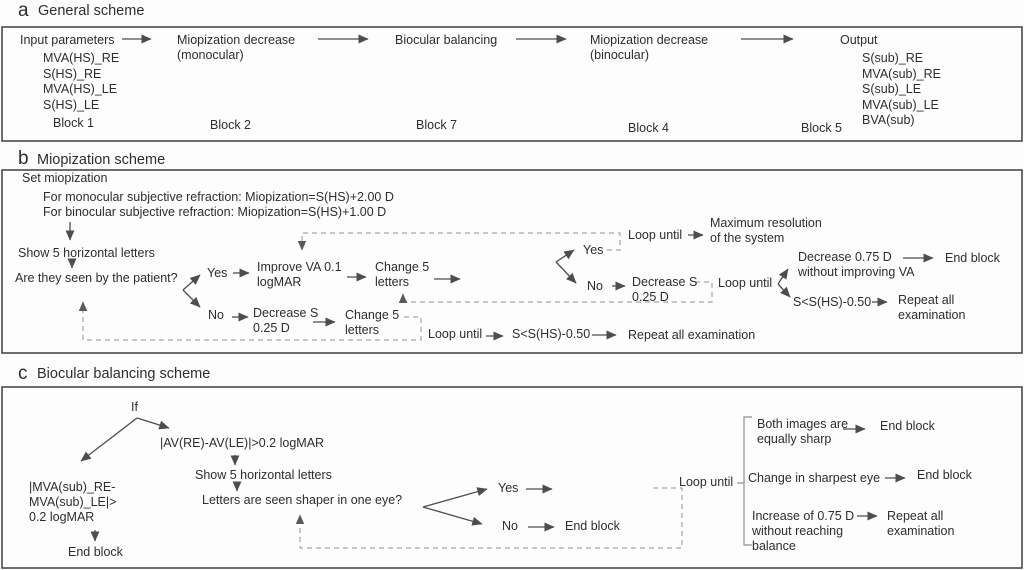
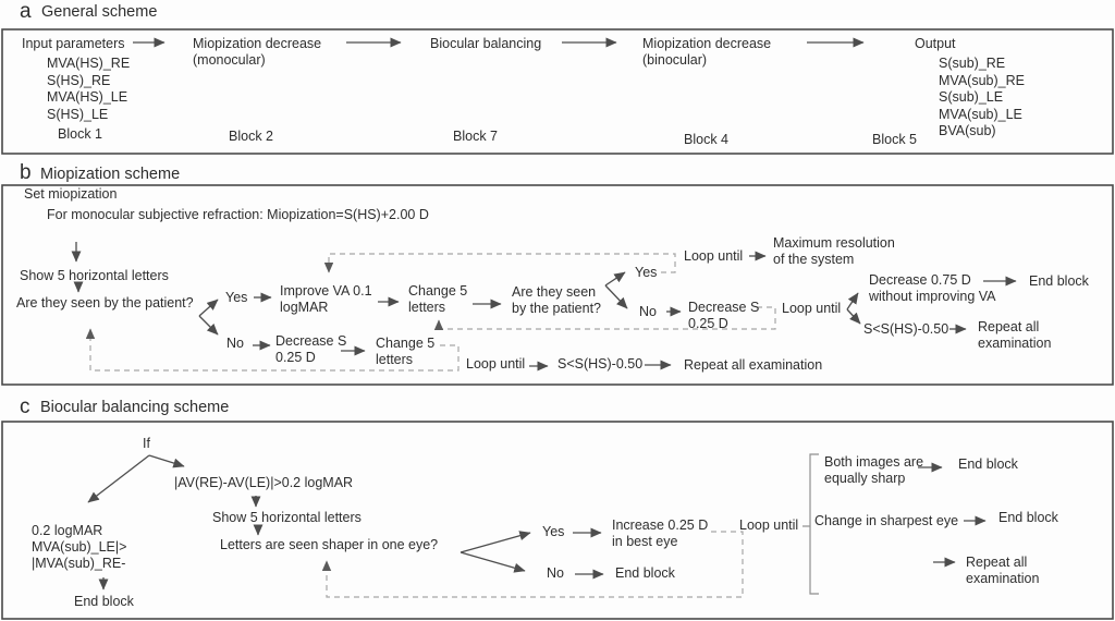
  a
  General scheme
  Input parameters
  MVA(HS)_RE
  S(HS)_RE
  MVA(HS)_LE
  S(HS)_LE
  Miopization decrease
  (monocular)
  Biocular balancing
  Miopization decrease
  (binocular)
  Output
  S(sub)_RE
  MVA(sub)_RE
  S(sub)_LE
  MVA(sub)_LE
  BVA(sub)
  Block 1
  Block 2
  Block 7
  Block 4
  Block 5
  b
  Miopization scheme
  Set miopization
  For monocular subjective refraction: Miopization=S(HS)+2.00 D
- For binocular subjective refraction: Miopization=S(HS)+1.00 D
  Show 5 horizontal letters
  Are they seen by the patient?
  Yes
  No
  Improve VA 0.1
  logMAR
  Change 5
  letters
+ Are they seen
+ by the patient?
  Yes
  No
  Loop until
  Maximum resolution
  of the system
  Decrease S
  0.25 D
  Loop until
  Decrease 0.75 D
  without improving VA
  End block
  S<S(HS)-0.50
  Repeat all
  examination
  Decrease S
  0.25 D
  Change 5
  letters
  Loop until
  S<S(HS)-0.50
  Repeat all examination
  c
  Biocular balancing scheme
  If
- |MVA(sub)_RE-
+ 0.2 logMAR
  MVA(sub)_LE|>
- 0.2 logMAR
+ |MVA(sub)_RE-
  End block
  |AV(RE)-AV(LE)|>0.2 logMAR
  Show 5 horizontal letters
  Letters are seen shaper in one eye?
  Yes
+ Increase 0.25 D
+ in best eye
  No
  End block
  Loop until
  Both images are
  equally sharp
  End block
  Change in sharpest eye
  End block
- Increase of 0.75 D
- without reaching
- balance
  Repeat all
  examination
